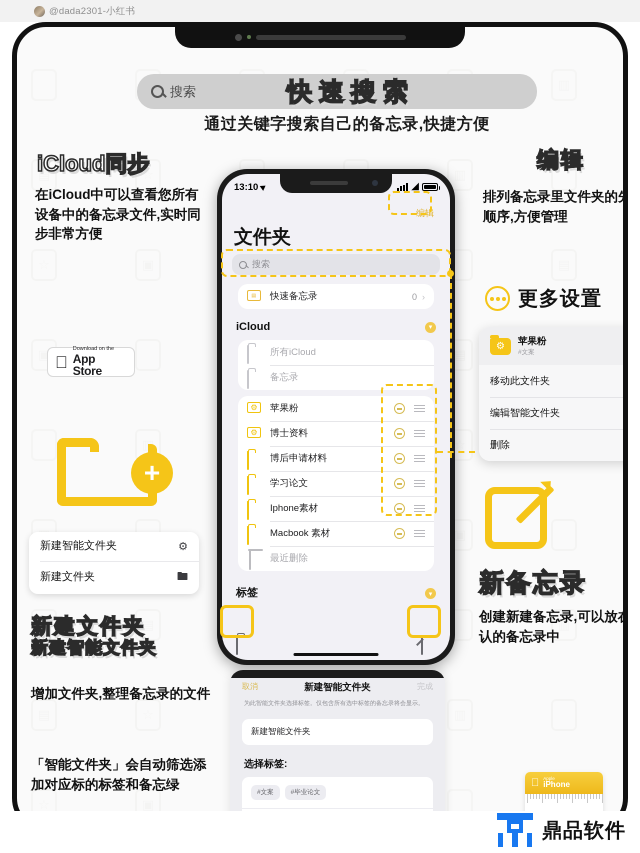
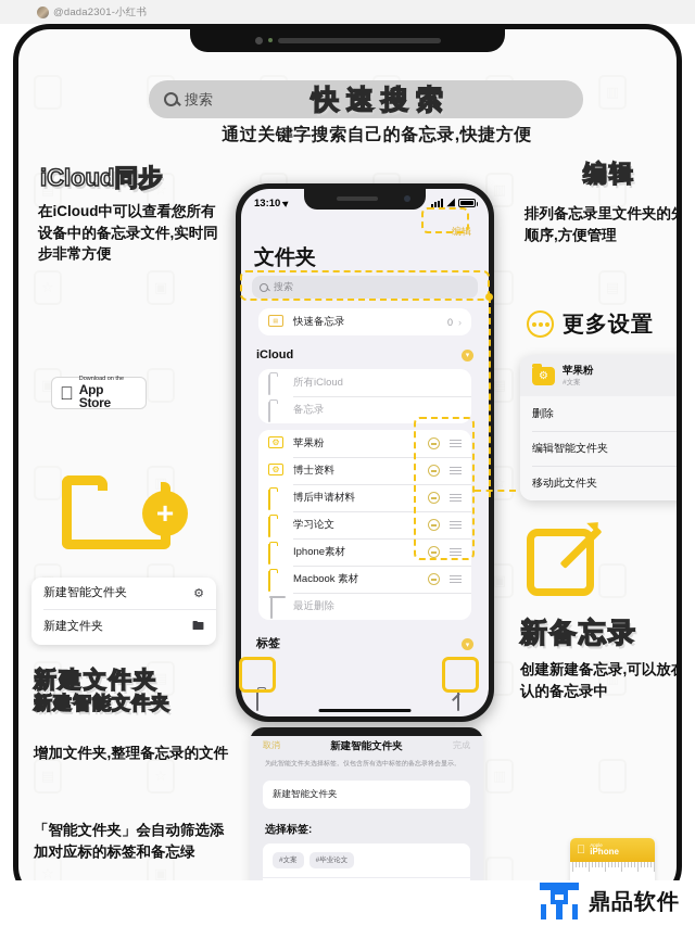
  @dada2301-小红书
  ▤
  ☆
  ▣
  ▤
  ▥
  ☆
  ▣
  ▤
  ▥
  搜索
  快速搜索
  通过关键字搜索自己的备忘录,快捷方便
  iCloud同步
  在iCloud中可以查看您所有设备中的备忘录文件,实时同步非常方便
  
  App Store
  +
  新建智能文件夹
  ⚙
  新建文件夹
  🖿
  新建文件夹
  新建智能文件夹
  增加文件夹,整理备忘录的文件
  「智能文件夹」会自动筛选添加对应标的标签和备忘绿
  编辑
  排列备忘录里文件夹的顺序,方便管理
  更多设置
  ⚙
  苹果粉
- 移动此文件夹
+ 删除
  编辑智能文件夹
- 删除
+ 移动此文件夹
  新备忘录
  创建新建备忘录,可以放认的备忘录中
  13:10
  ◢
  编辑
  文件夹
  搜索
  快速备忘录
  0
  ›
  iCloud
  所有iCloud
  备忘录
  ⚙
  苹果粉
  ⚙
  博士资料
  博后申请材料
  学习论文
  Iphone素材
  Macbook 素材
  最近删除
  标签
  取消
  新建智能文件夹
  完成
  新建智能文件夹
  选择标签:
  
  iPhone
  鼎品软件
